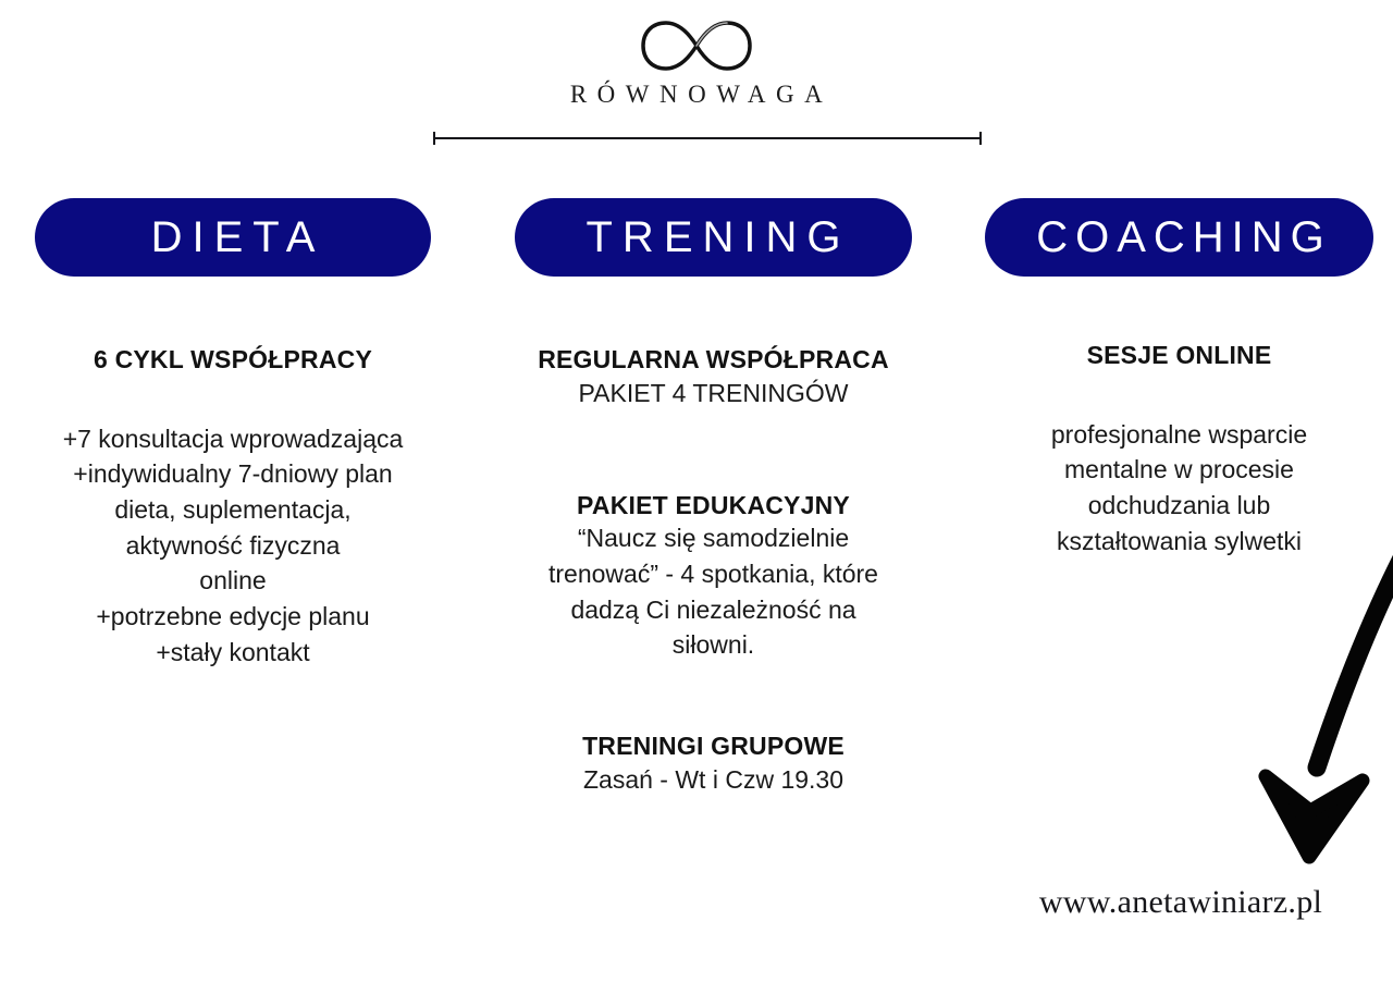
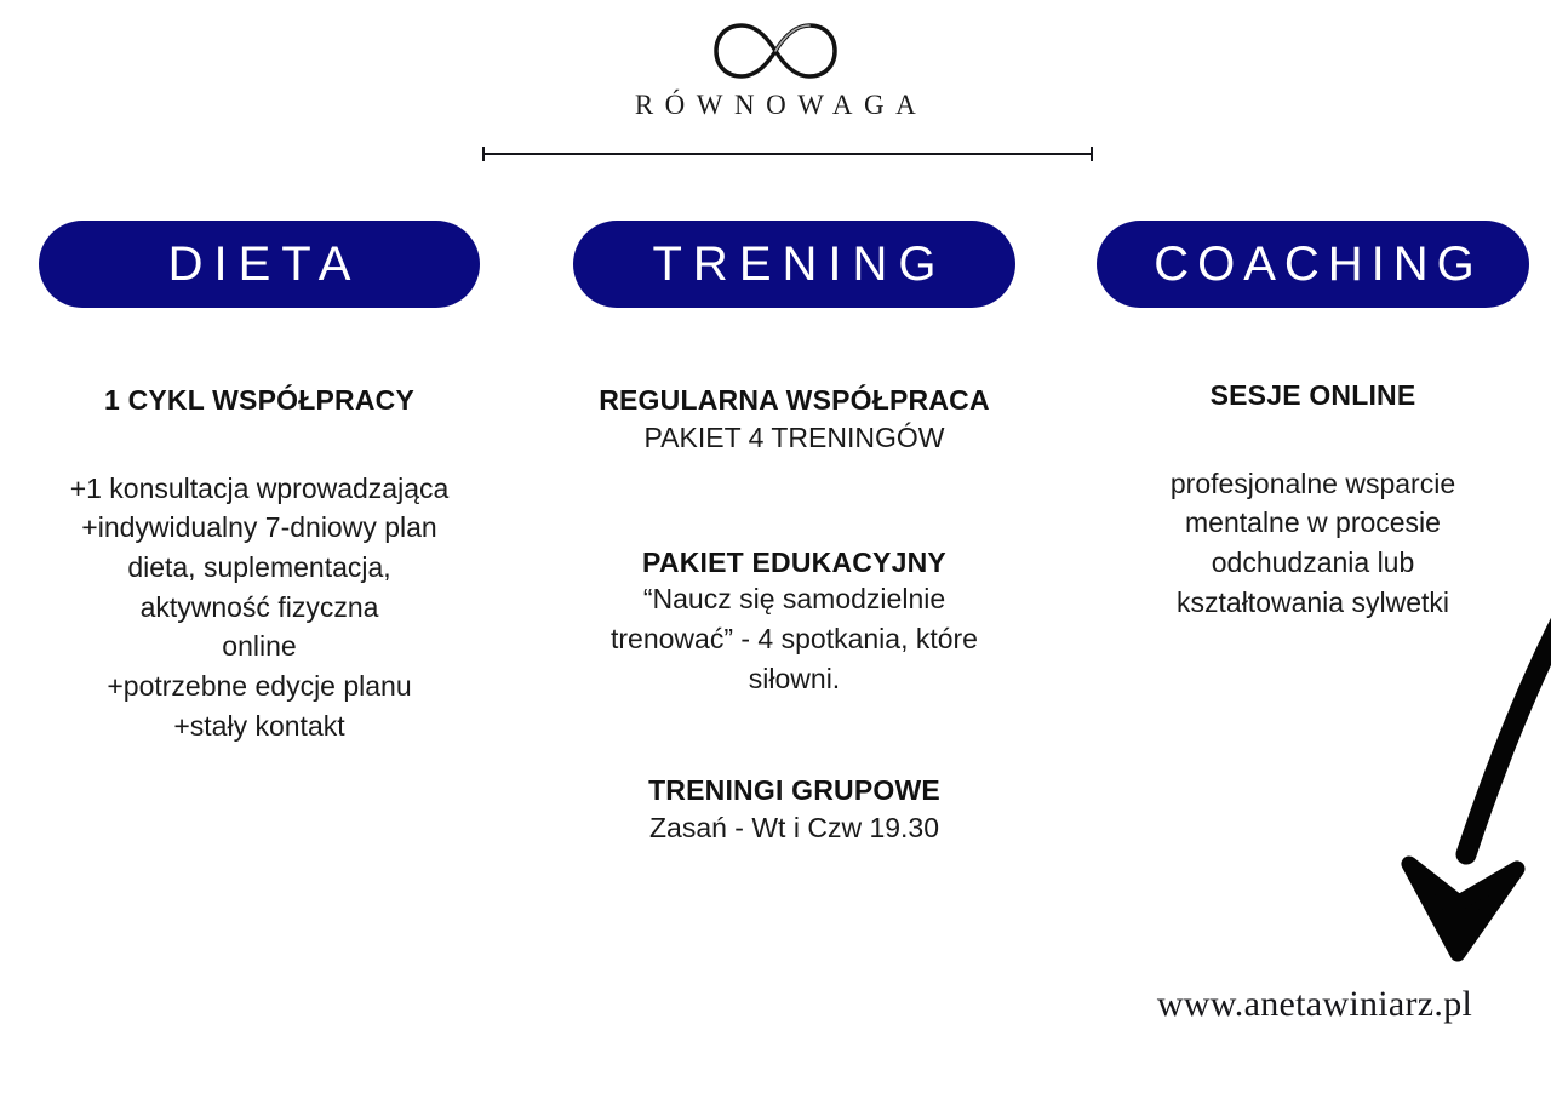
  RÓWNOWAGA
  DIETA
- 6 CYKL WSPÓŁPRACY
+ 1 CYKL WSPÓŁPRACY
- +7 konsultacja wprowadzająca
+ +1 konsultacja wprowadzająca
  +indywidualny 7-dniowy plan
  dieta, suplementacja,
  aktywność fizyczna
  online
  +potrzebne edycje planu
  +stały kontakt
  TRENING
  REGULARNA WSPÓŁPRACA
  PAKIET 4 TRENINGÓW
  PAKIET EDUKACYJNY
  “Naucz się samodzielnie
  trenować” - 4 spotkania, które
- dadzą Ci niezależność na
  siłowni.
  TRENINGI GRUPOWE
  Zasań - Wt i Czw 19.30
  COACHING
  SESJE ONLINE
  profesjonalne wsparcie
  mentalne w procesie
  odchudzania lub
  kształtowania sylwetki
  www.anetawiniarz.pl
